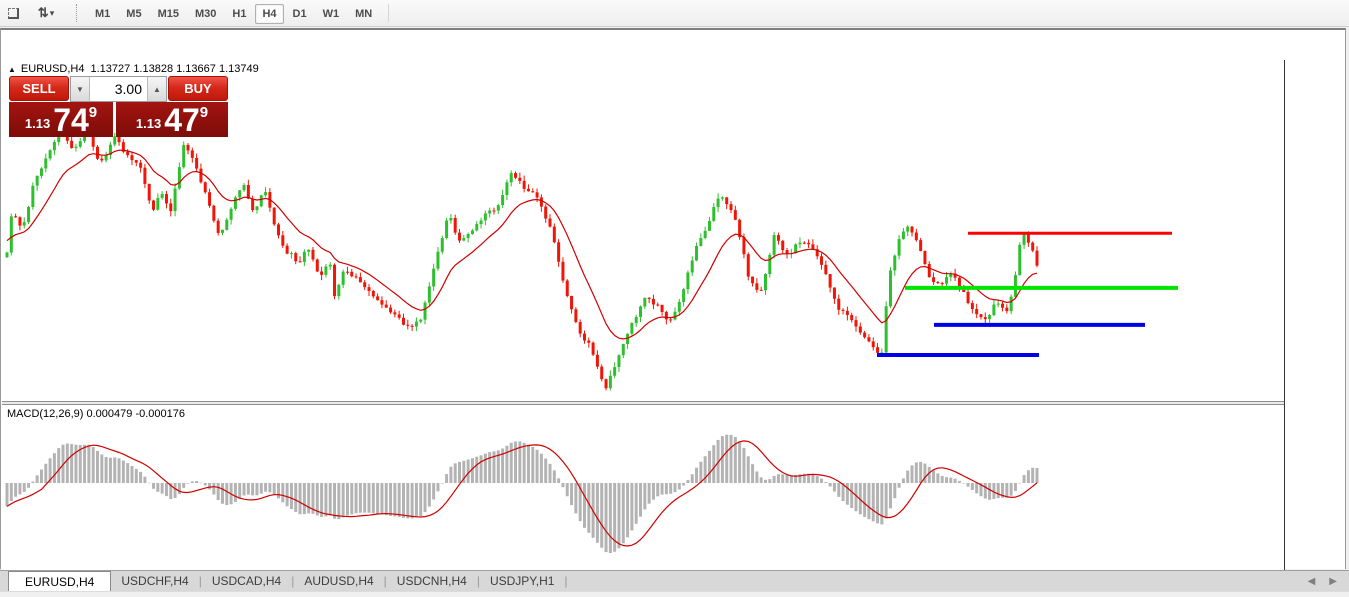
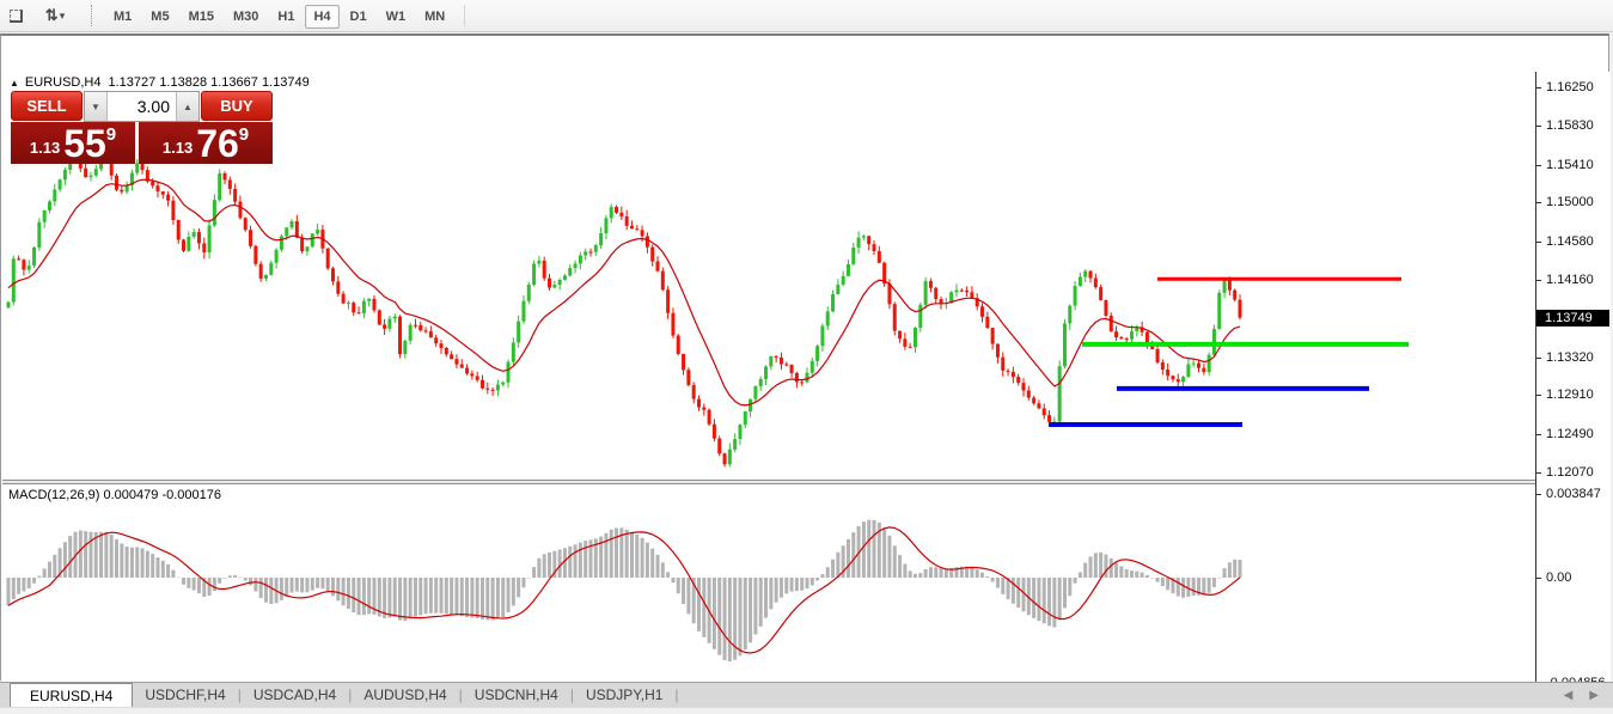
  ⇅
  ▾
  M1 M5 M15 M30 H1 H4 D1 W1 MN
  ▲ EURUSD,H4 1.13727 1.13828 1.13667 1.13749
  SELL
  ▼
  3.00
  ▲
  BUY
  1.13
- 74
+ 55
  9
  1.13
- 47
+ 76
  9
  MACD(12,26,9) 0.000479 -0.000176
+ 1.16250
+ 1.15830
+ 1.15410
+ 1.15000
+ 1.14580
+ 1.14160
+ 1.13320
+ 1.12910
+ 1.12490
+ 1.12070
+ 1.13749
+ 0.003847
+ 0.00
  EURUSD,H4
  USDCHF,H4
  |
  USDCAD,H4
  |
  AUDUSD,H4
  |
  USDCNH,H4
  |
  USDJPY,H1
  |
  ◀
  ▶
